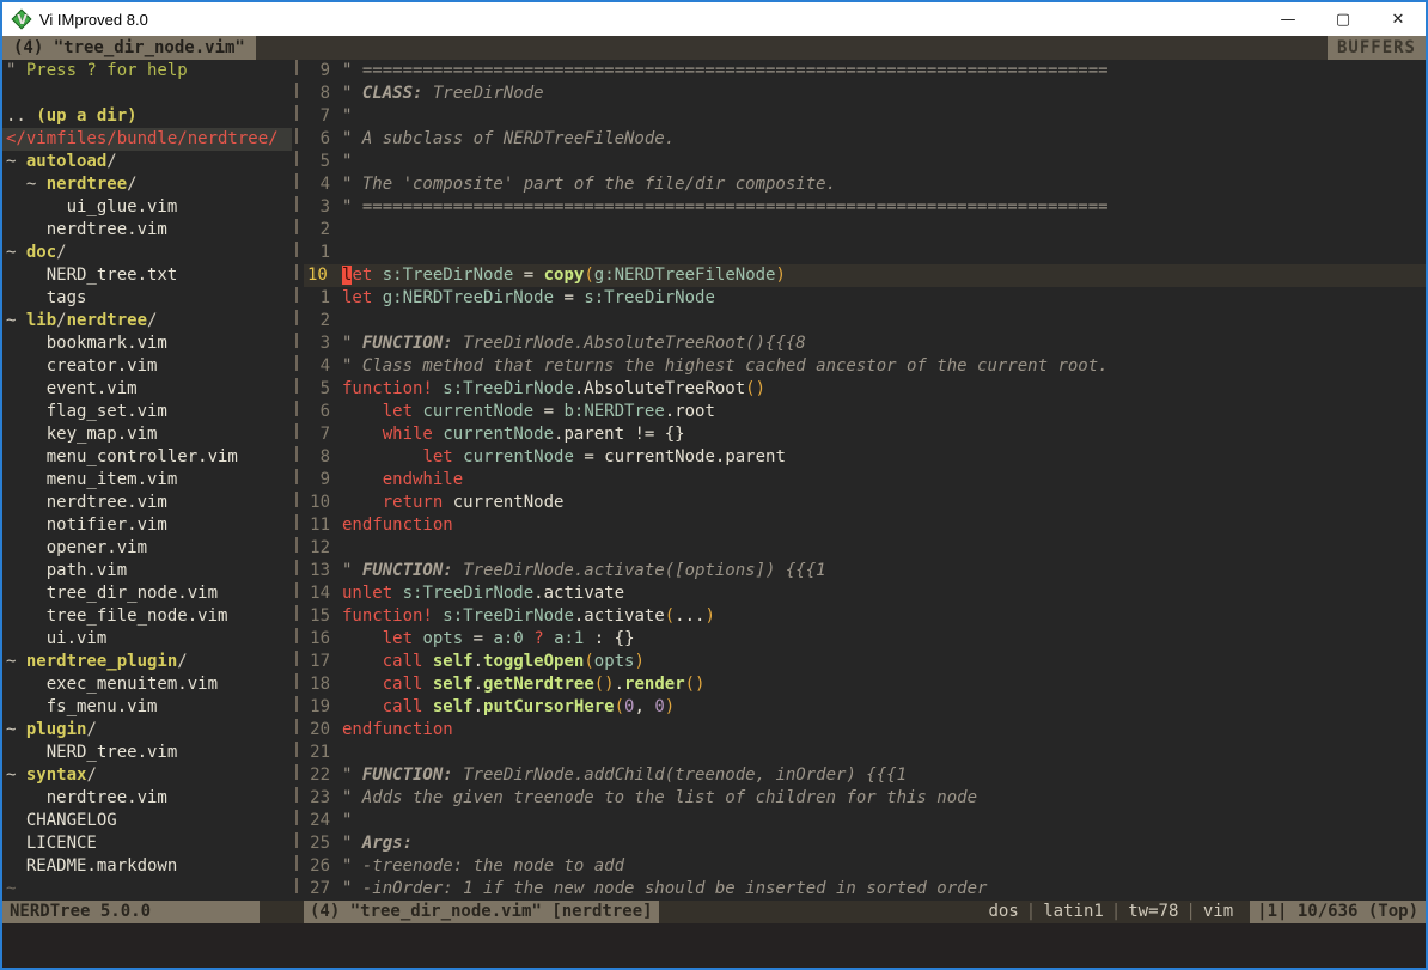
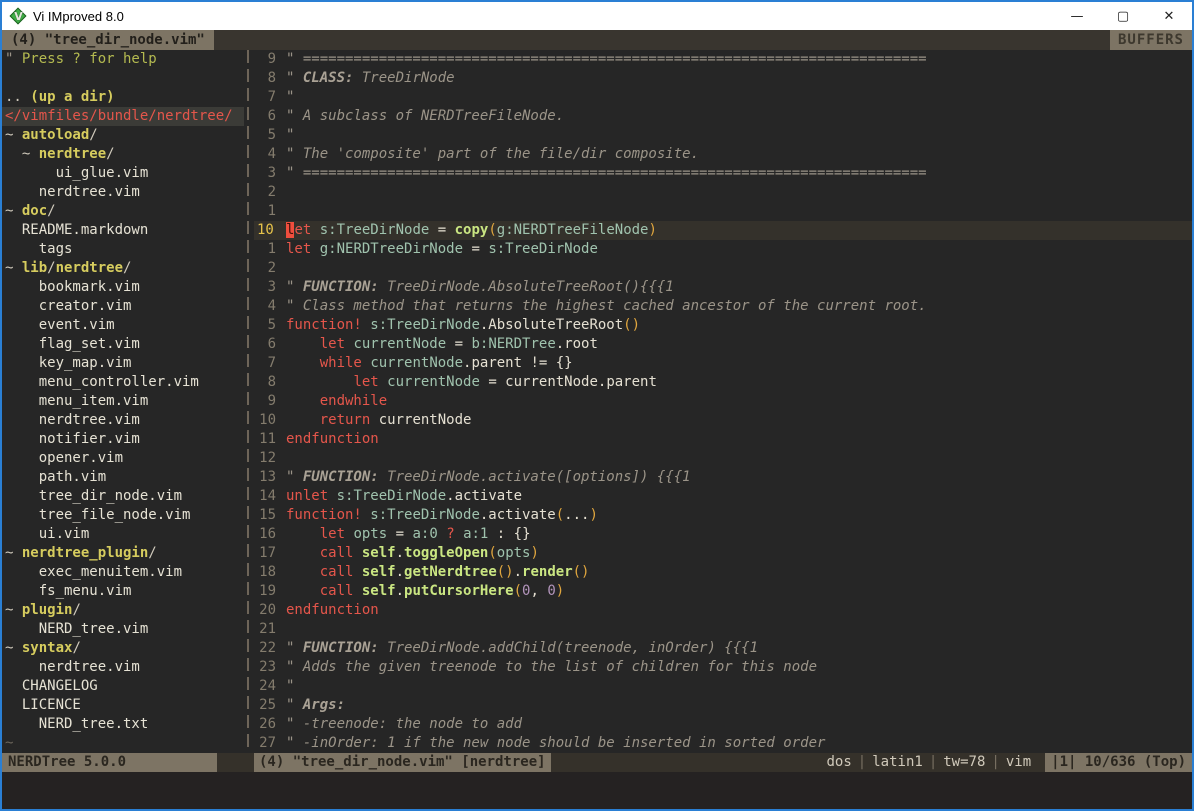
  V
  Vi IMproved 8.0
  —
  ▢
  ✕
  (4) "tree_dir_node.vim"
  BUFFERS
  " Press ? for help
  .. (up a dir)
  </vimfiles/bundle/nerdtree/
  ~ autoload/
  ~ nerdtree/
  ui_glue.vim
  nerdtree.vim
  ~ doc/
- NERD_tree.txt
+ README.markdown
  tags
  ~ lib/nerdtree/
  bookmark.vim
  creator.vim
  event.vim
  flag_set.vim
  key_map.vim
  menu_controller.vim
  menu_item.vim
  nerdtree.vim
  notifier.vim
  opener.vim
  path.vim
  tree_dir_node.vim
  tree_file_node.vim
  ui.vim
  ~ nerdtree_plugin/
  exec_menuitem.vim
  fs_menu.vim
  ~ plugin/
  NERD_tree.vim
  ~ syntax/
  nerdtree.vim
  CHANGELOG
  LICENCE
- README.markdown
+ NERD_tree.txt
  ~
  9
  " ==========================================================================
  8
  " CLASS: TreeDirNode
  7
  "
  6
  " A subclass of NERDTreeFileNode.
  5
  "
  4
  " The 'composite' part of the file/dir composite.
  3
  " ==========================================================================
  2
  1
  10
  let s:TreeDirNode = copy(g:NERDTreeFileNode)
  1
  let g:NERDTreeDirNode = s:TreeDirNode
  2
  3
- " FUNCTION: TreeDirNode.AbsoluteTreeRoot(){{{8
+ " FUNCTION: TreeDirNode.AbsoluteTreeRoot(){{{1
  4
  " Class method that returns the highest cached ancestor of the current root.
  5
  function! s:TreeDirNode.AbsoluteTreeRoot()
  6
  let currentNode = b:NERDTree.root
  7
  while currentNode.parent != {}
  8
  let currentNode = currentNode.parent
  9
  endwhile
  10
  return currentNode
  11
  endfunction
  12
  13
  " FUNCTION: TreeDirNode.activate([options]) {{{1
  14
  unlet s:TreeDirNode.activate
  15
  function! s:TreeDirNode.activate(...)
  16
  let opts = a:0 ? a:1 : {}
  17
  call self.toggleOpen(opts)
  18
  call self.getNerdtree().render()
  19
  call self.putCursorHere(0, 0)
  20
  endfunction
  21
  22
  " FUNCTION: TreeDirNode.addChild(treenode, inOrder) {{{1
  23
  " Adds the given treenode to the list of children for this node
  24
  "
  25
  " Args:
  26
  " -treenode: the node to add
  27
  " -inOrder: 1 if the new node should be inserted in sorted order
  NERDTree 5.0.0
  (4) "tree_dir_node.vim" [nerdtree]
  dos
  |
  latin1
  |
  tw=78
  |
  vim
  |1| 10/636 (Top)
